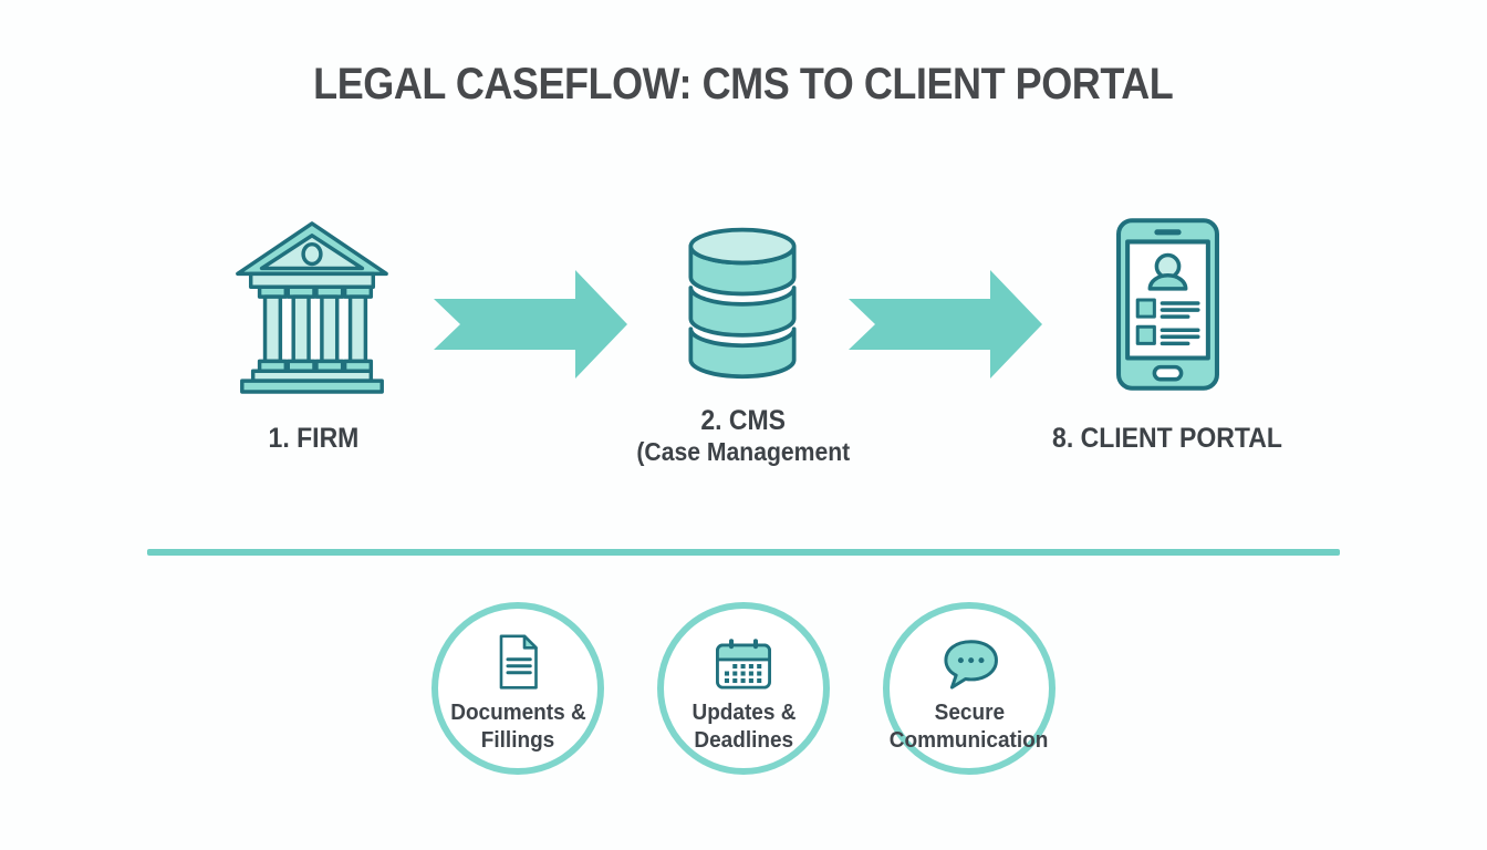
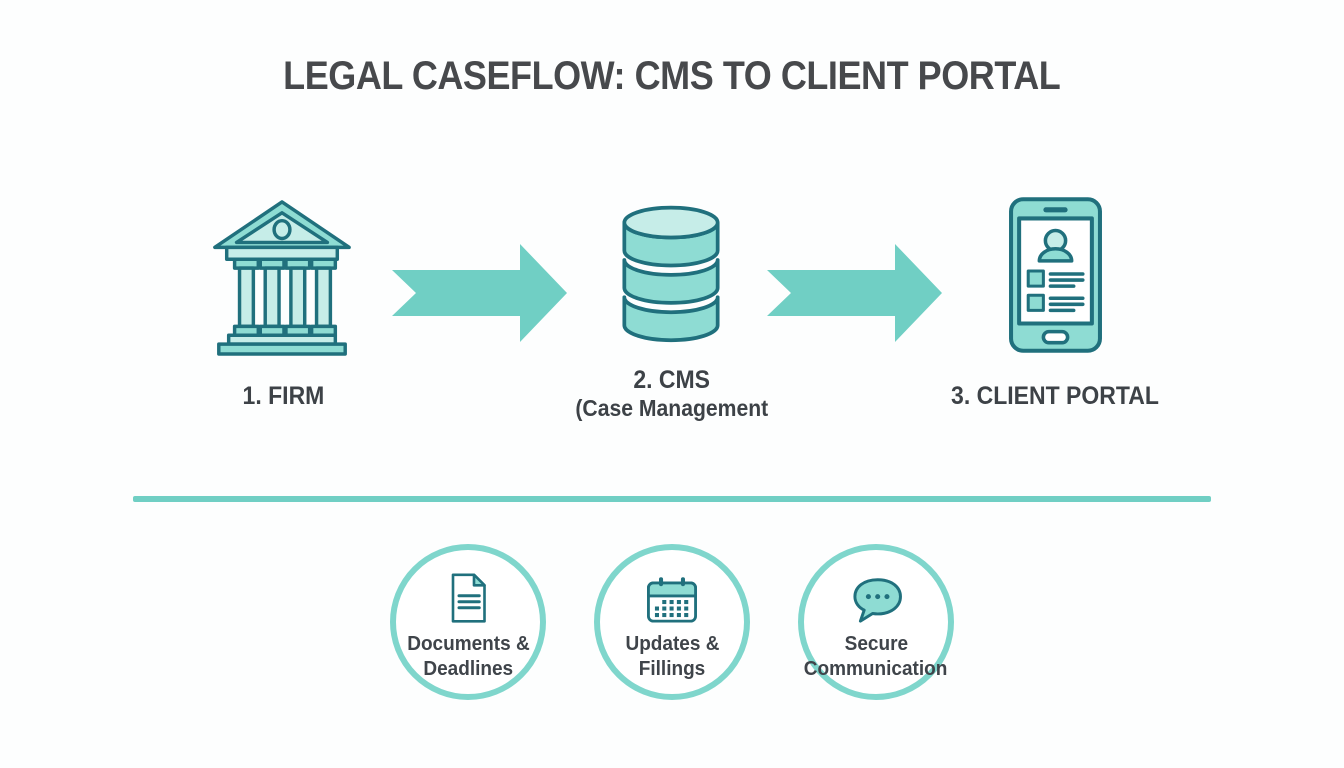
  LEGAL CASEFLOW: CMS TO CLIENT PORTAL
  1. FIRM
  2. CMS
  (Case Management
- 8. CLIENT PORTAL
+ 3. CLIENT PORTAL
  Documents &
- Fillings
+ Deadlines
  Updates &
- Deadlines
+ Fillings
  Secure
  Communication
